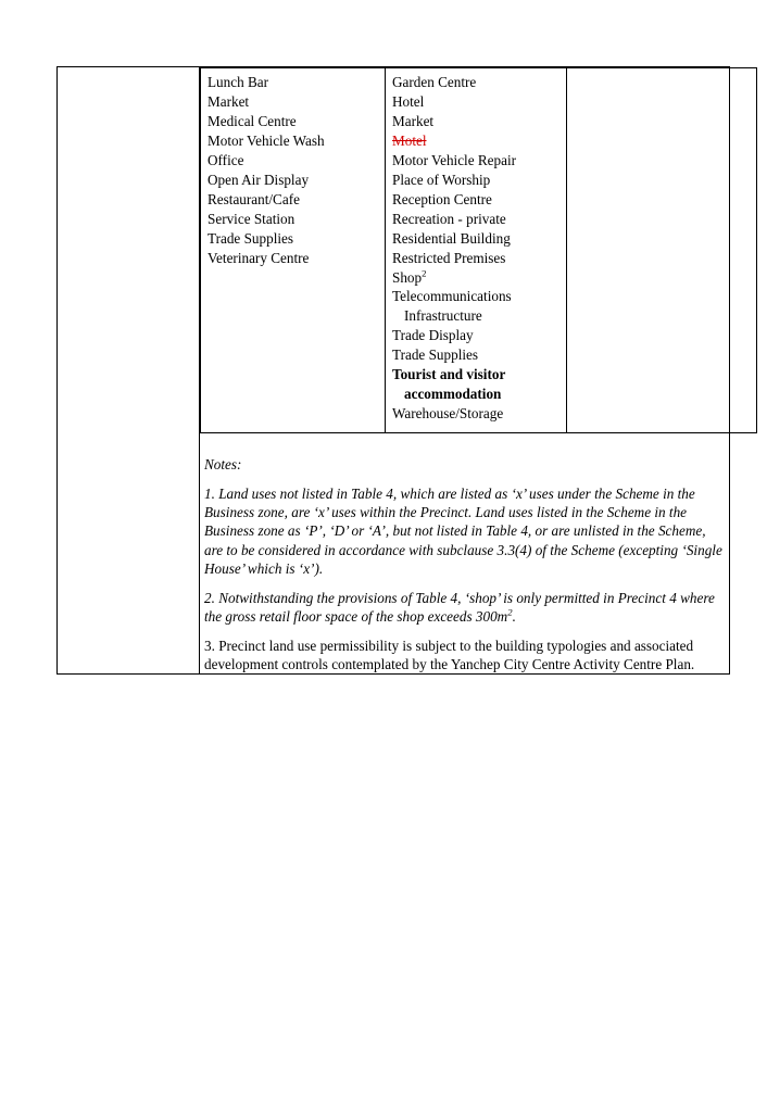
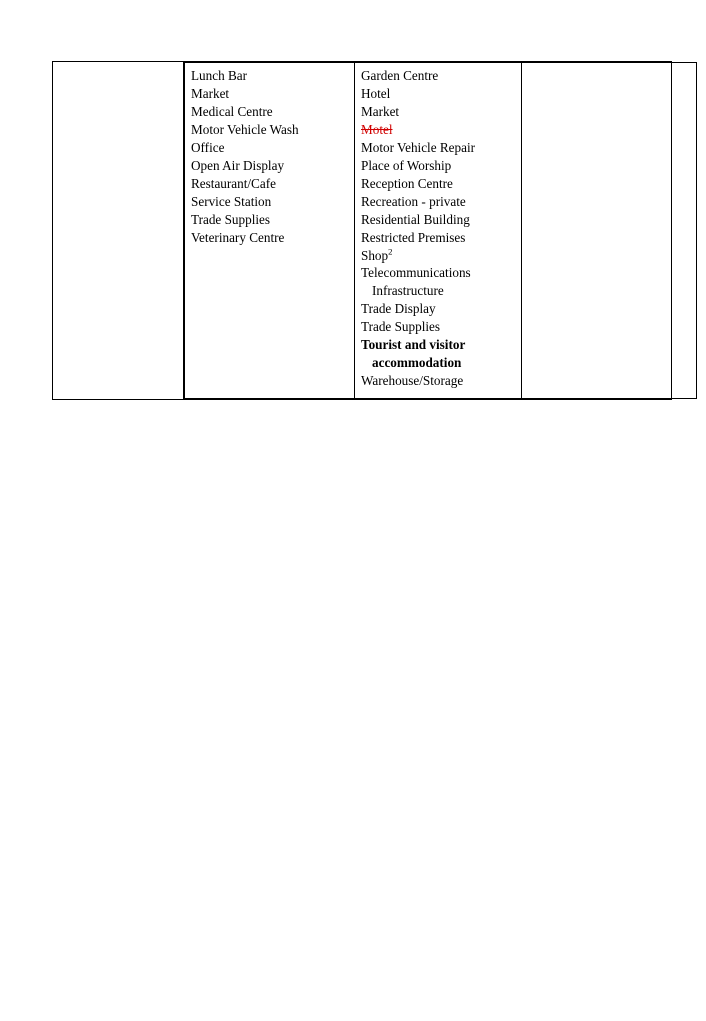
  Lunch Bar Market Medical Centre Motor Vehicle Wash Office Open Air Display Restaurant/Cafe Service Station Trade Supplies Veterinary Centre	Garden Centre Hotel Market Motel Motor Vehicle Repair Place of Worship Reception Centre Recreation - private Residential Building Restricted Premises Shop2 Telecommunications Infrastructure Trade Display Trade Supplies Tourist and visitor accommodation Warehouse/Storage
- 	Notes: 1. Land uses not listed in Table 4, which are listed as ‘x’ uses under the Scheme in the Business zone, are ‘x’ uses within the Precinct. Land uses listed in the Scheme in the Business zone as ‘P’, ‘D’ or ‘A’, but not listed in Table 4, or are unlisted in the Scheme, are to be considered in accordance with subclause 3.3(4) of the Scheme (excepting ‘Single House’ which is ‘x’). 2. Notwithstanding the provisions of Table 4, ‘shop’ is only permitted in Precinct 4 where the gross retail floor space of the shop exceeds 300m2. 3. Precinct land use permissibility is subject to the building typologies and associated development controls contemplated by the Yanchep City Centre Activity Centre Plan.
